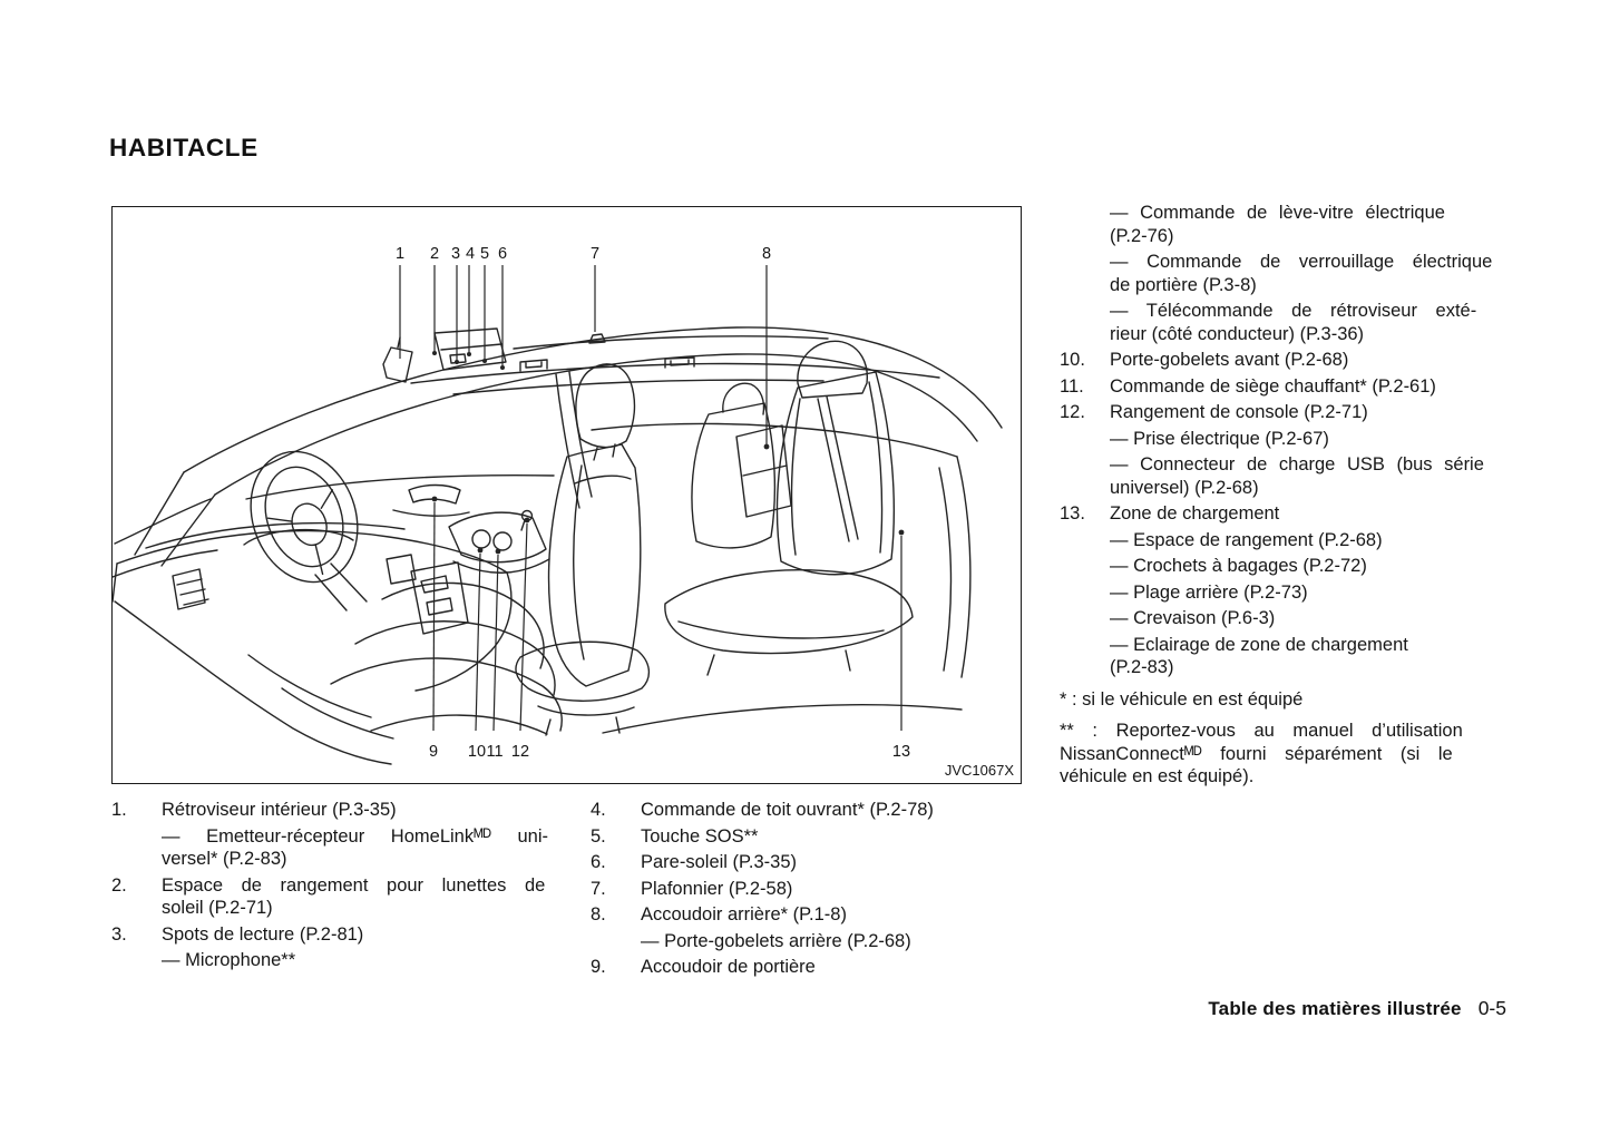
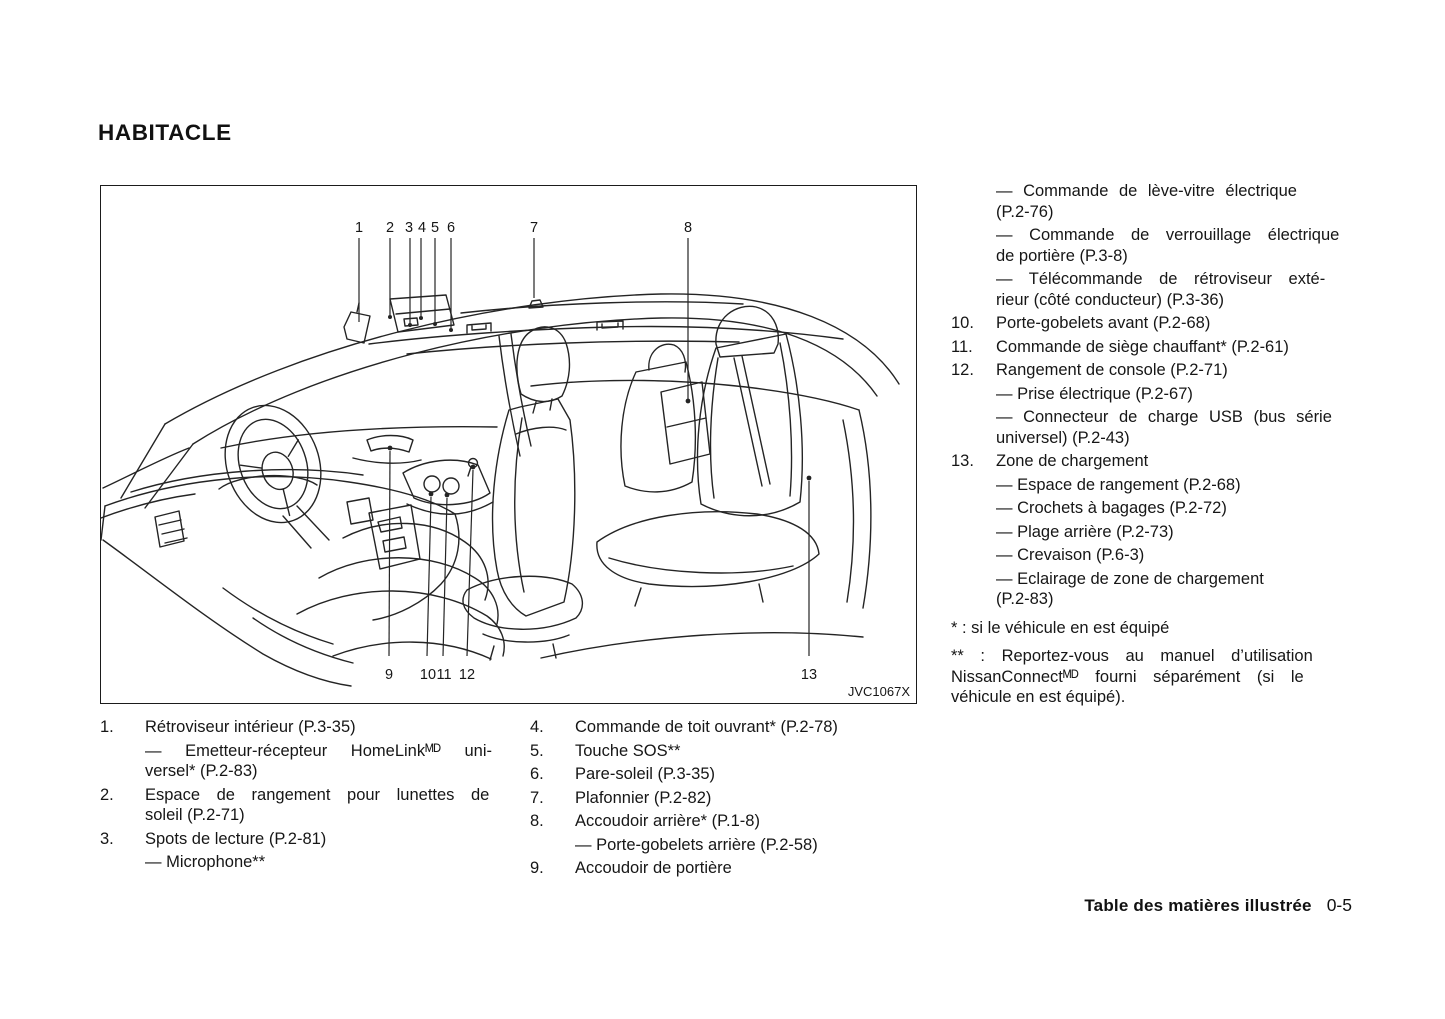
  HABITACLE
  1
  2
  3
  4
  5
  6
  7
  8
  9
  10
  11
  12
  13
  JVC1067X
  1.
  Rétroviseur intérieur (P.3-35)
  — Emetteur-récepteur HomeLinkᴹᴰ uni-
  versel* (P.2-83)
  2.
  Espace de rangement pour lunettes de
  soleil (P.2-71)
  3.
  Spots de lecture (P.2-81)
  — Microphone**
  4.
  Commande de toit ouvrant* (P.2-78)
  5.
  Touche SOS**
  6.
  Pare-soleil (P.3-35)
  7.
- Plafonnier (P.2-58)
+ Plafonnier (P.2-82)
  8.
  Accoudoir arrière* (P.1-8)
- — Porte-gobelets arrière (P.2-68)
+ — Porte-gobelets arrière (P.2-58)
  9.
  Accoudoir de portière
  — Commande de lève-vitre électrique
  (P.2-76)
  — Commande de verrouillage électrique
  de portière (P.3-8)
  — Télécommande de rétroviseur exté-
  rieur (côté conducteur) (P.3-36)
  10.
  Porte-gobelets avant (P.2-68)
  11.
  Commande de siège chauffant* (P.2-61)
  12.
  Rangement de console (P.2-71)
  — Prise électrique (P.2-67)
  — Connecteur de charge USB (bus série
- universel) (P.2-68)
+ universel) (P.2-43)
  13.
  Zone de chargement
  — Espace de rangement (P.2-68)
  — Crochets à bagages (P.2-72)
  — Plage arrière (P.2-73)
  — Crevaison (P.6-3)
  — Eclairage de zone de chargement
  (P.2-83)
  * : si le véhicule en est équipé
  ** : Reportez-vous au manuel d’utilisation
  NissanConnectᴹᴰ fourni séparément (si le
  véhicule en est équipé).
  Table des matières illustrée 0-5
